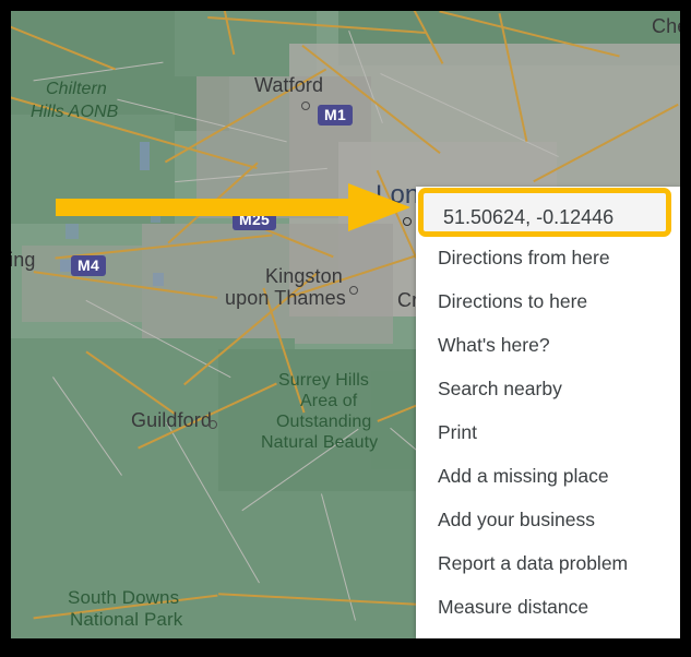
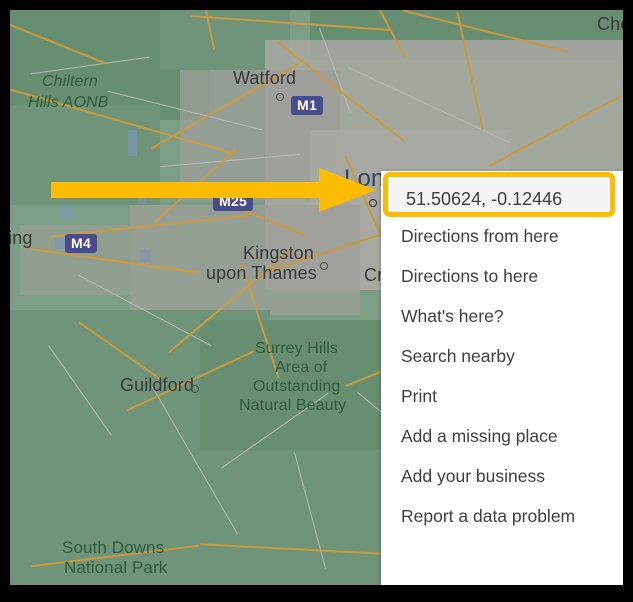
  Chiltern
  Hills AONB
  Watford
  Lon
  ing
  Kingston
  upon Thames
  Guildford
  Surrey Hills
  Area of
  Outstanding
  Natural Beauty
  South Downs
  National Park
  M1
  M25
  M4
  Directions from here
  Directions to here
  What's here?
  Search nearby
  Print
  Add a missing place
  Add your business
  Report a data problem
- Measure distance
  51.50624, -0.12446
